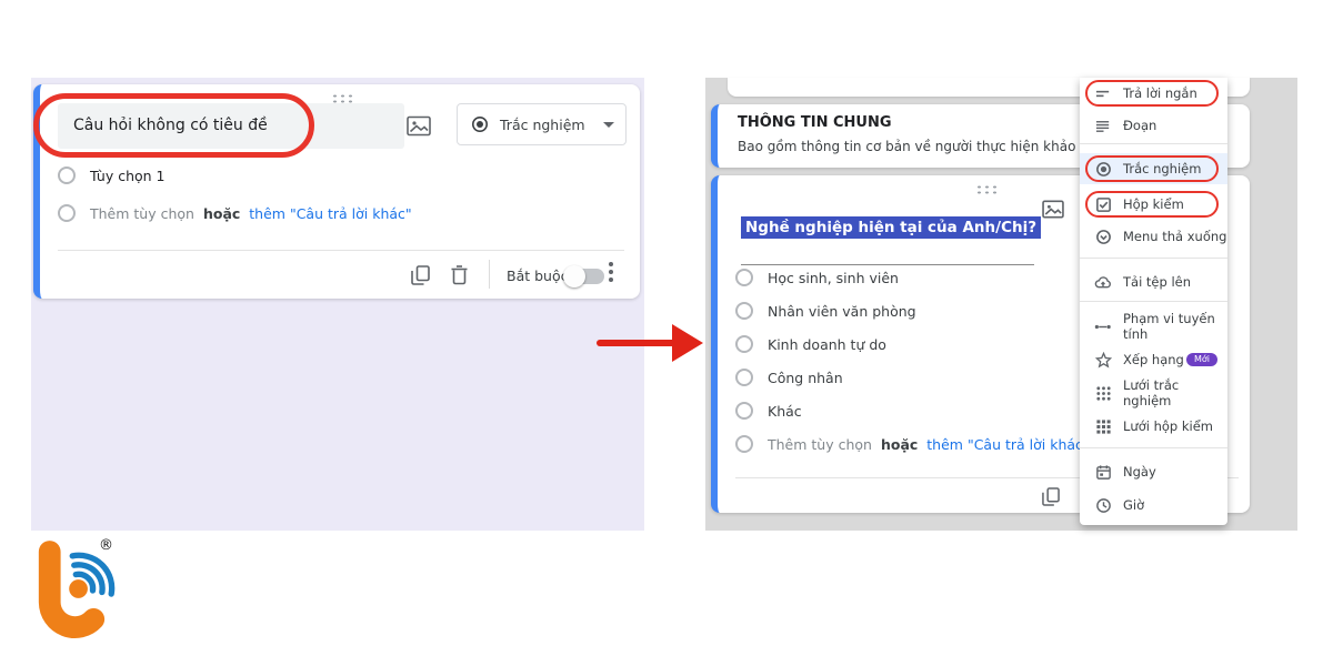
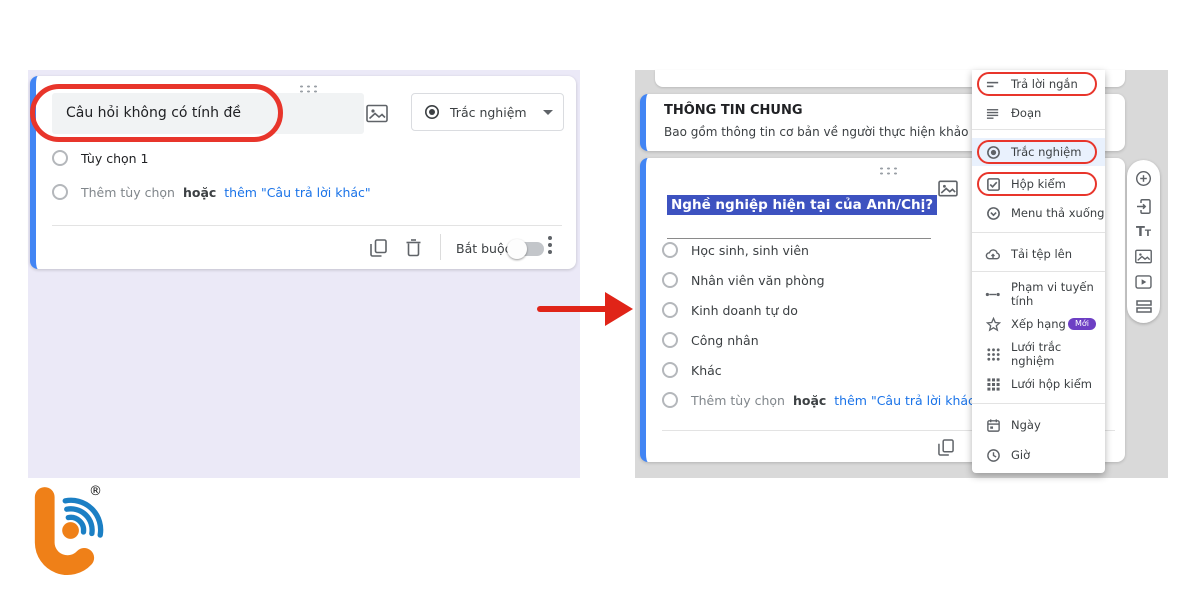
- Câu hỏi không có tiêu đề
+ Câu hỏi không có tính đề
  Trắc nghiệm
  Tùy chọn 1
  Thêm tùy chọn hoặc thêm "Câu trả lời khác"
  Bắt buộ
  THÔNG TIN CHUNG
  Bao gồm thông tin cơ bản về người thực hiện khảo
  Nghề nghiệp hiện tại của Anh/Chị?
  Học sinh, sinh viên
  Nhân viên văn phòng
  Kinh doanh tự do
  Công nhân
  Khác
  Thêm tùy chọn hoặc thêm "Câu trả lời khá
  Trả lời ngắn
  Đoạn
  Trắc nghiệm
  Hộp kiểm
  Menu thả xuống
  Tải tệp lên
  Phạm vi tuyến tính
  Xếp hạng
  Mới
  Lưới trắc nghiệm
  Lưới hộp kiểm
  Ngày
  Giờ
+ TT
  ®
